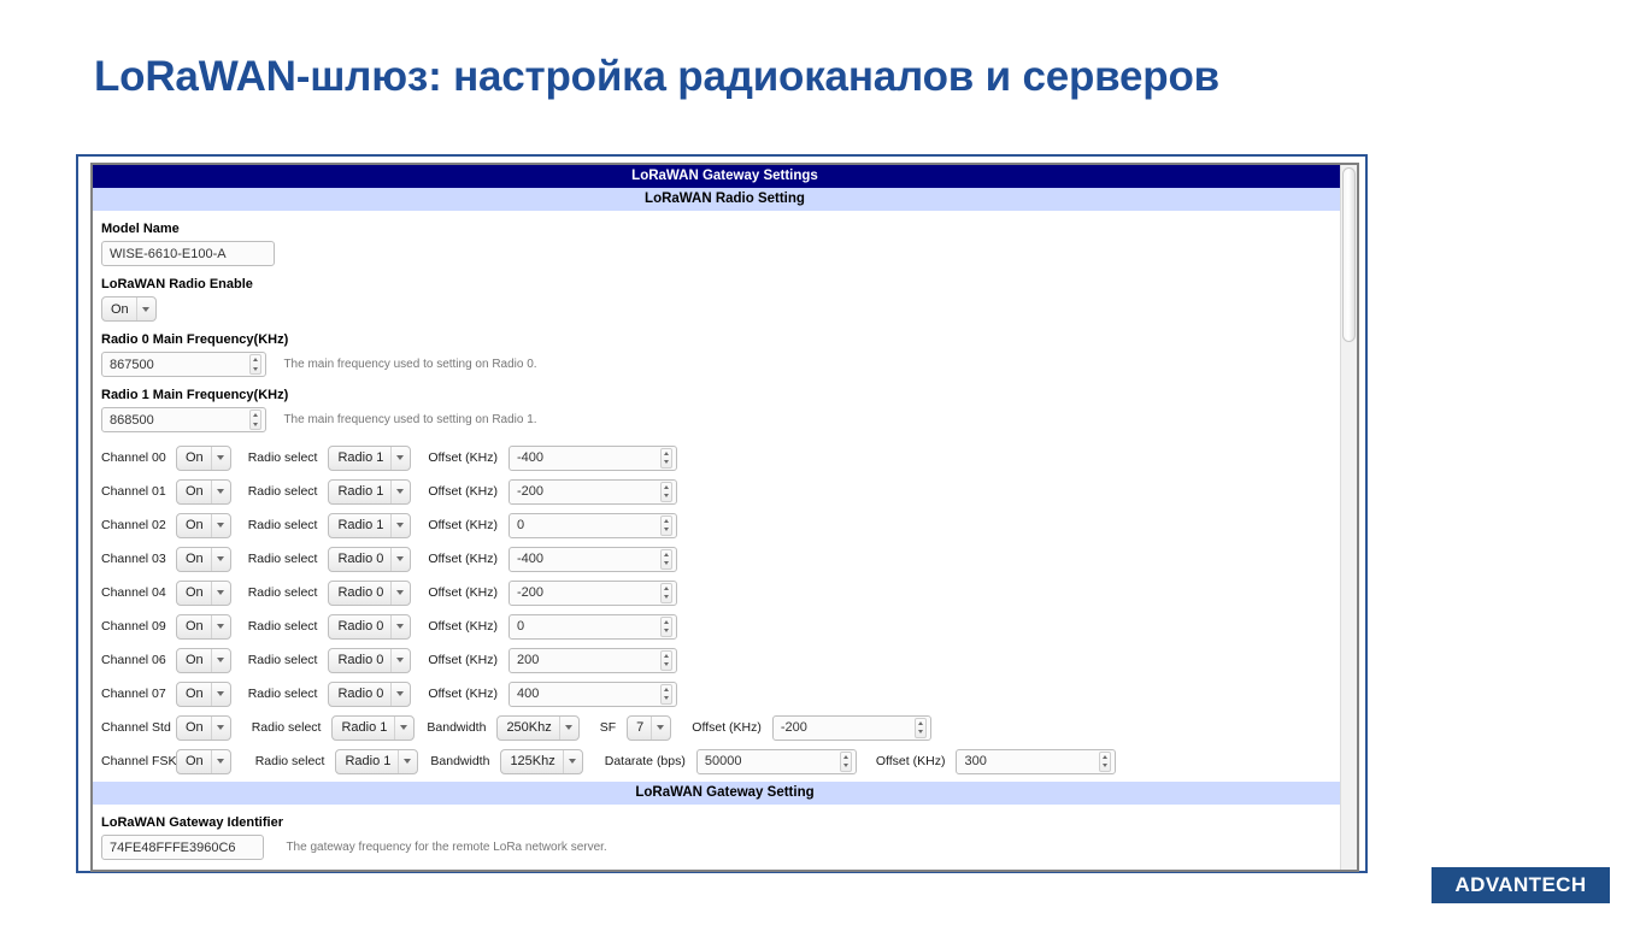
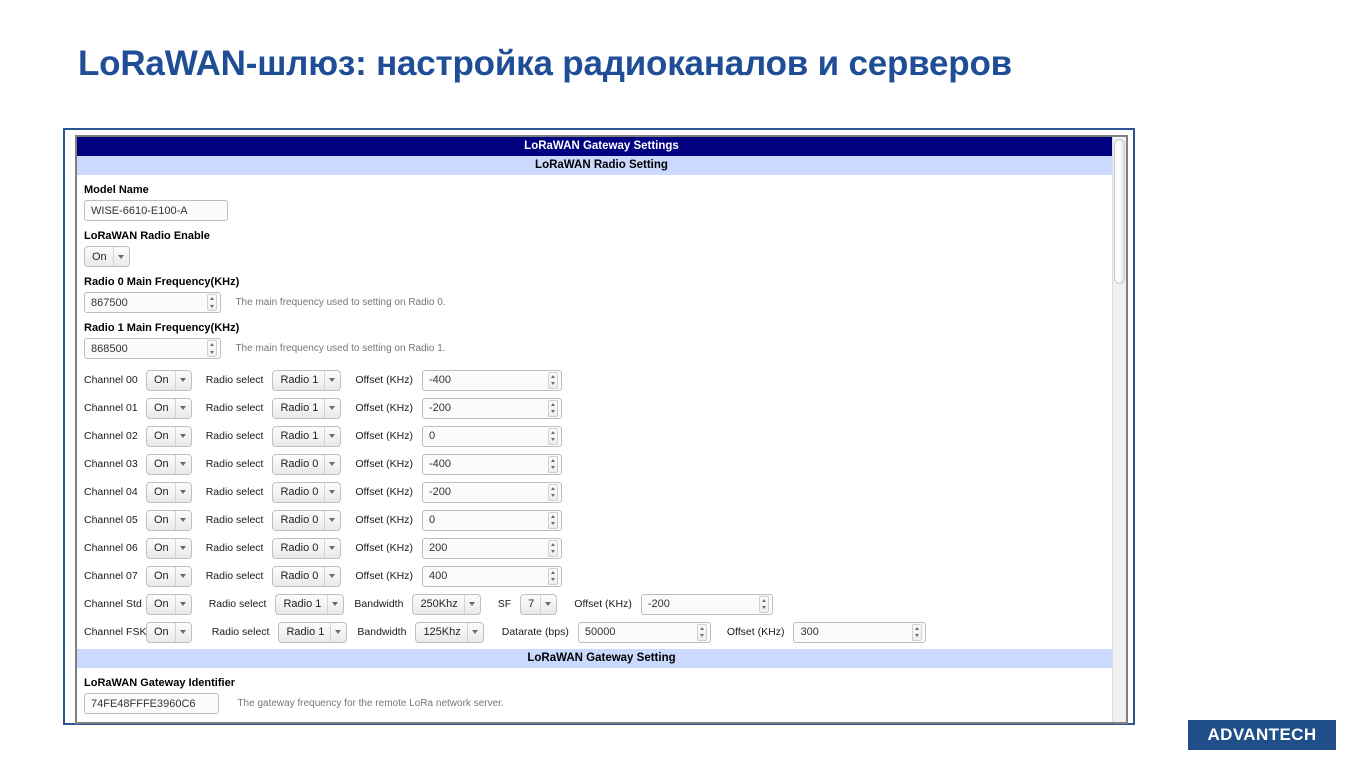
  LoRaWAN-шлюз: настройка радиоканалов и серверов
  LoRaWAN Gateway Settings
  LoRaWAN Radio Setting
  Model Name
  WISE-6610-E100-A
  LoRaWAN Radio Enable
  On
  Radio 0 Main Frequency(KHz)
  867500 The main frequency used to setting on Radio 0.
  Radio 1 Main Frequency(KHz)
  868500 The main frequency used to setting on Radio 1.
  Channel 00
  On
  Radio select
  Radio 1
  Offset (KHz)
  -400
  Channel 01
  On
  Radio select
  Radio 1
  Offset (KHz)
  -200
  Channel 02
  On
  Radio select
  Radio 1
  Offset (KHz)
  0
  Channel 03
  On
  Radio select
  Radio 0
  Offset (KHz)
  -400
  Channel 04
  On
  Radio select
  Radio 0
  Offset (KHz)
  -200
- Channel 09
+ Channel 05
  On
  Radio select
  Radio 0
  Offset (KHz)
  0
  Channel 06
  On
  Radio select
  Radio 0
  Offset (KHz)
  200
  Channel 07
  On
  Radio select
  Radio 0
  Offset (KHz)
  400
  Channel Std
  On
  Radio select
  Radio 1
  Bandwidth
  250Khz
  SF
  7
  Offset (KHz)
  -200
  Channel FSK
  On
  Radio select
  Radio 1
  Bandwidth
  125Khz
  Datarate (bps)
  50000
  Offset (KHz)
  300
  LoRaWAN Gateway Setting
  LoRaWAN Gateway Identifier
  74FE48FFFE3960C6 The gateway frequency for the remote LoRa network server.
  ADVANTECH
